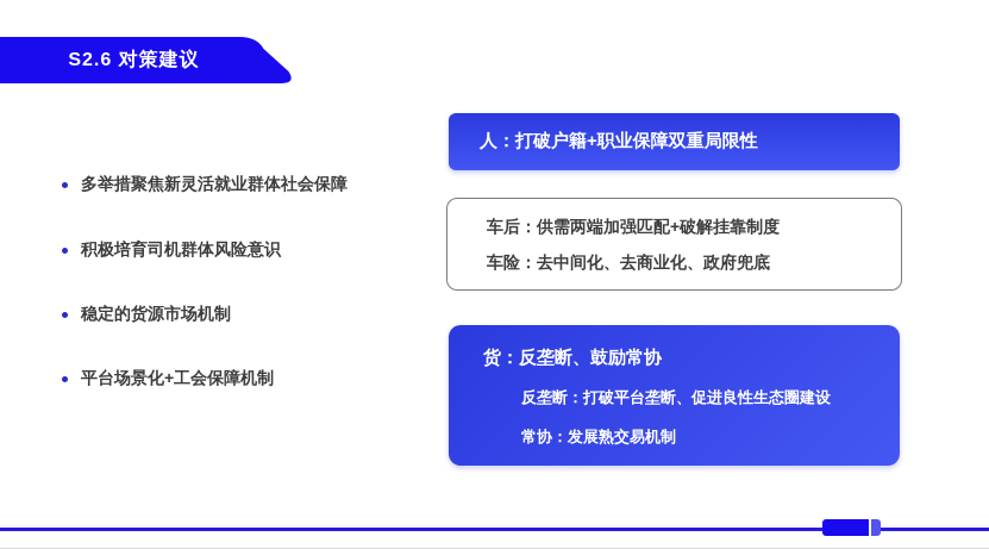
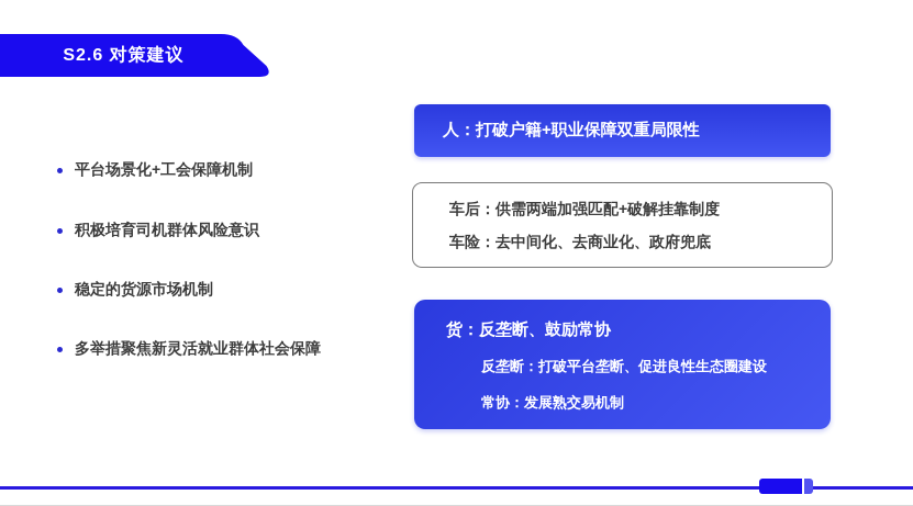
  S2.6 对策建议
- 多举措聚焦新灵活就业群体社会保障
+ 平台场景化+工会保障机制
  积极培育司机群体风险意识
  稳定的货源市场机制
- 平台场景化+工会保障机制
+ 多举措聚焦新灵活就业群体社会保障
  人：打破户籍+职业保障双重局限性
  车后：供需两端加强匹配+破解挂靠制度
  车险：去中间化、去商业化、政府兜底
  货：反垄断、鼓励常协
  反垄断：打破平台垄断、促进良性生态圈建设
  常协：发展熟交易机制
